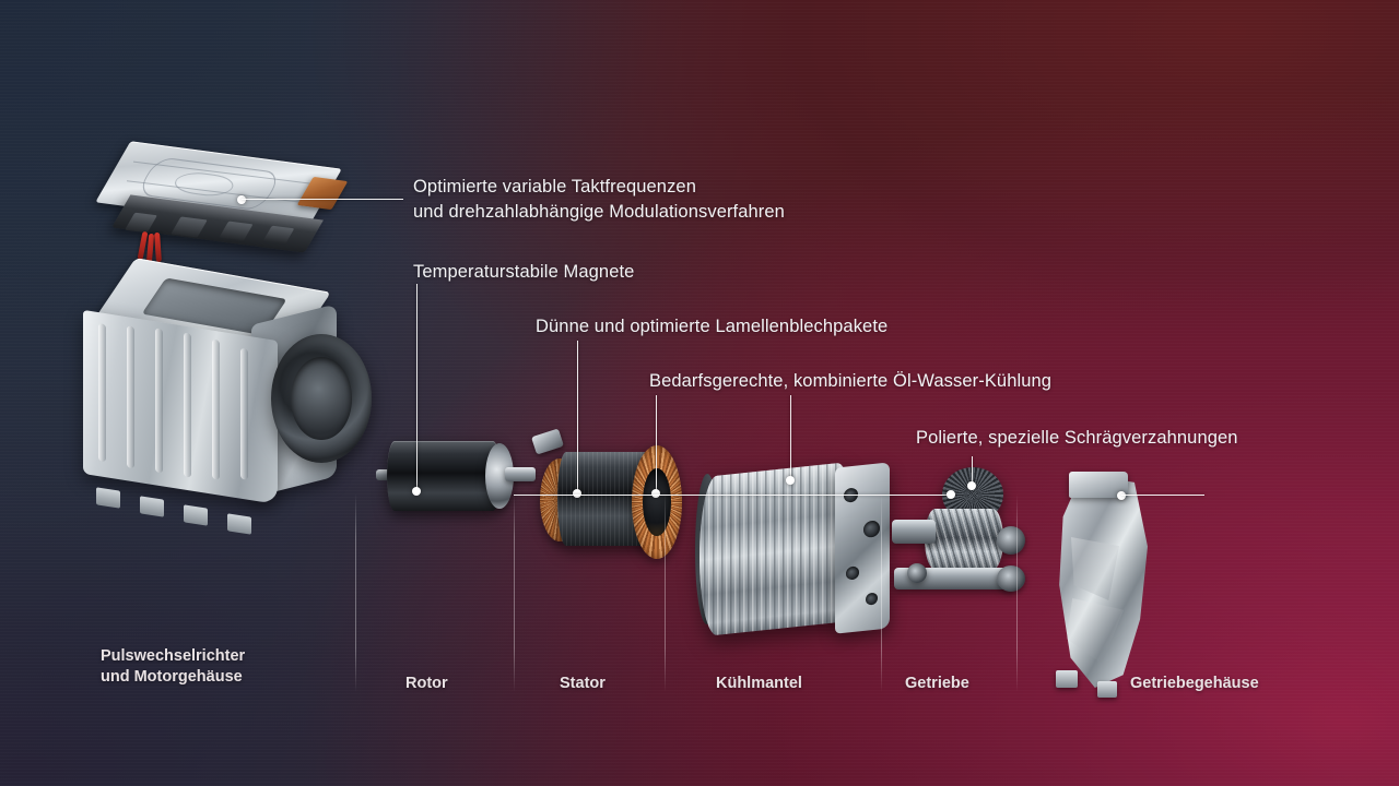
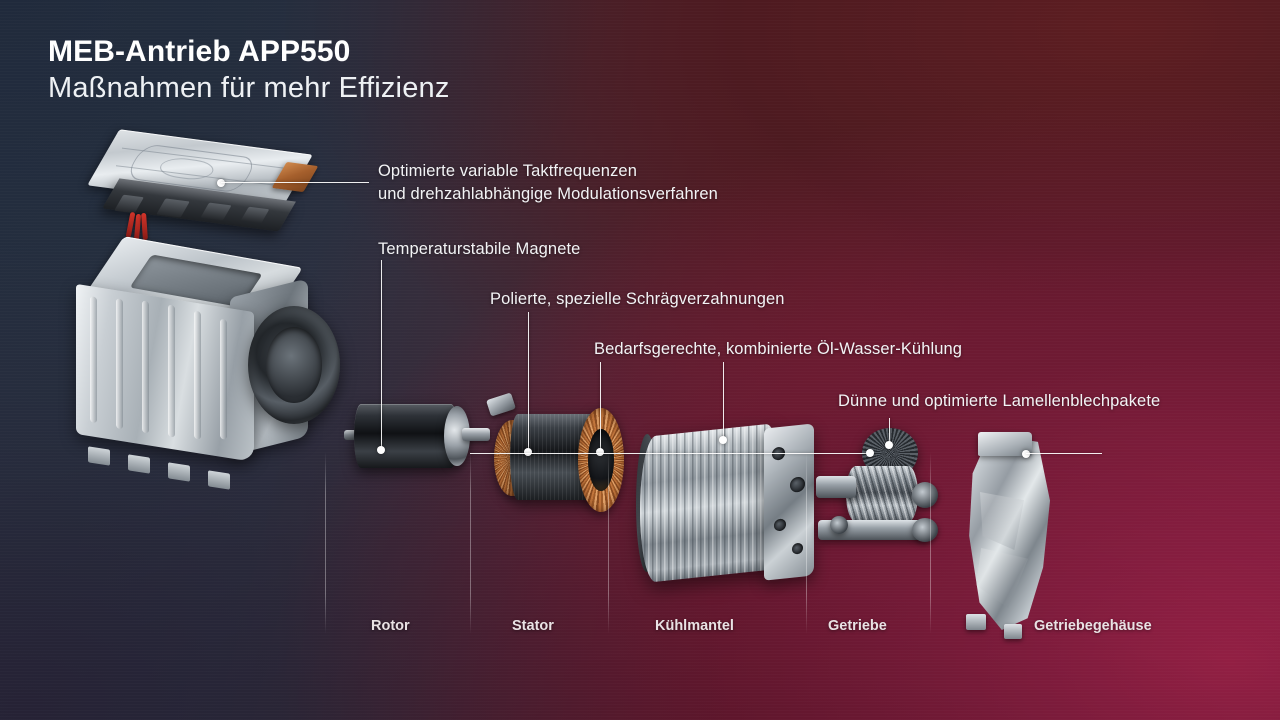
+ MEB-Antrieb APP550
+ Maßnahmen für mehr Effizienz
  Optimierte variable Taktfrequenzen
  und drehzahlabhängige Modulationsverfahren
  Temperaturstabile Magnete
- Dünne und optimierte Lamellenblechpakete
+ Polierte, spezielle Schrägverzahnungen
  Bedarfsgerechte, kombinierte Öl-Wasser-Kühlung
- Polierte, spezielle Schrägverzahnungen
+ Dünne und optimierte Lamellenblechpakete
- Pulswechselrichter
- und Motorgehäuse
  Rotor
  Stator
  Kühlmantel
  Getriebe
  Getriebegehäuse
